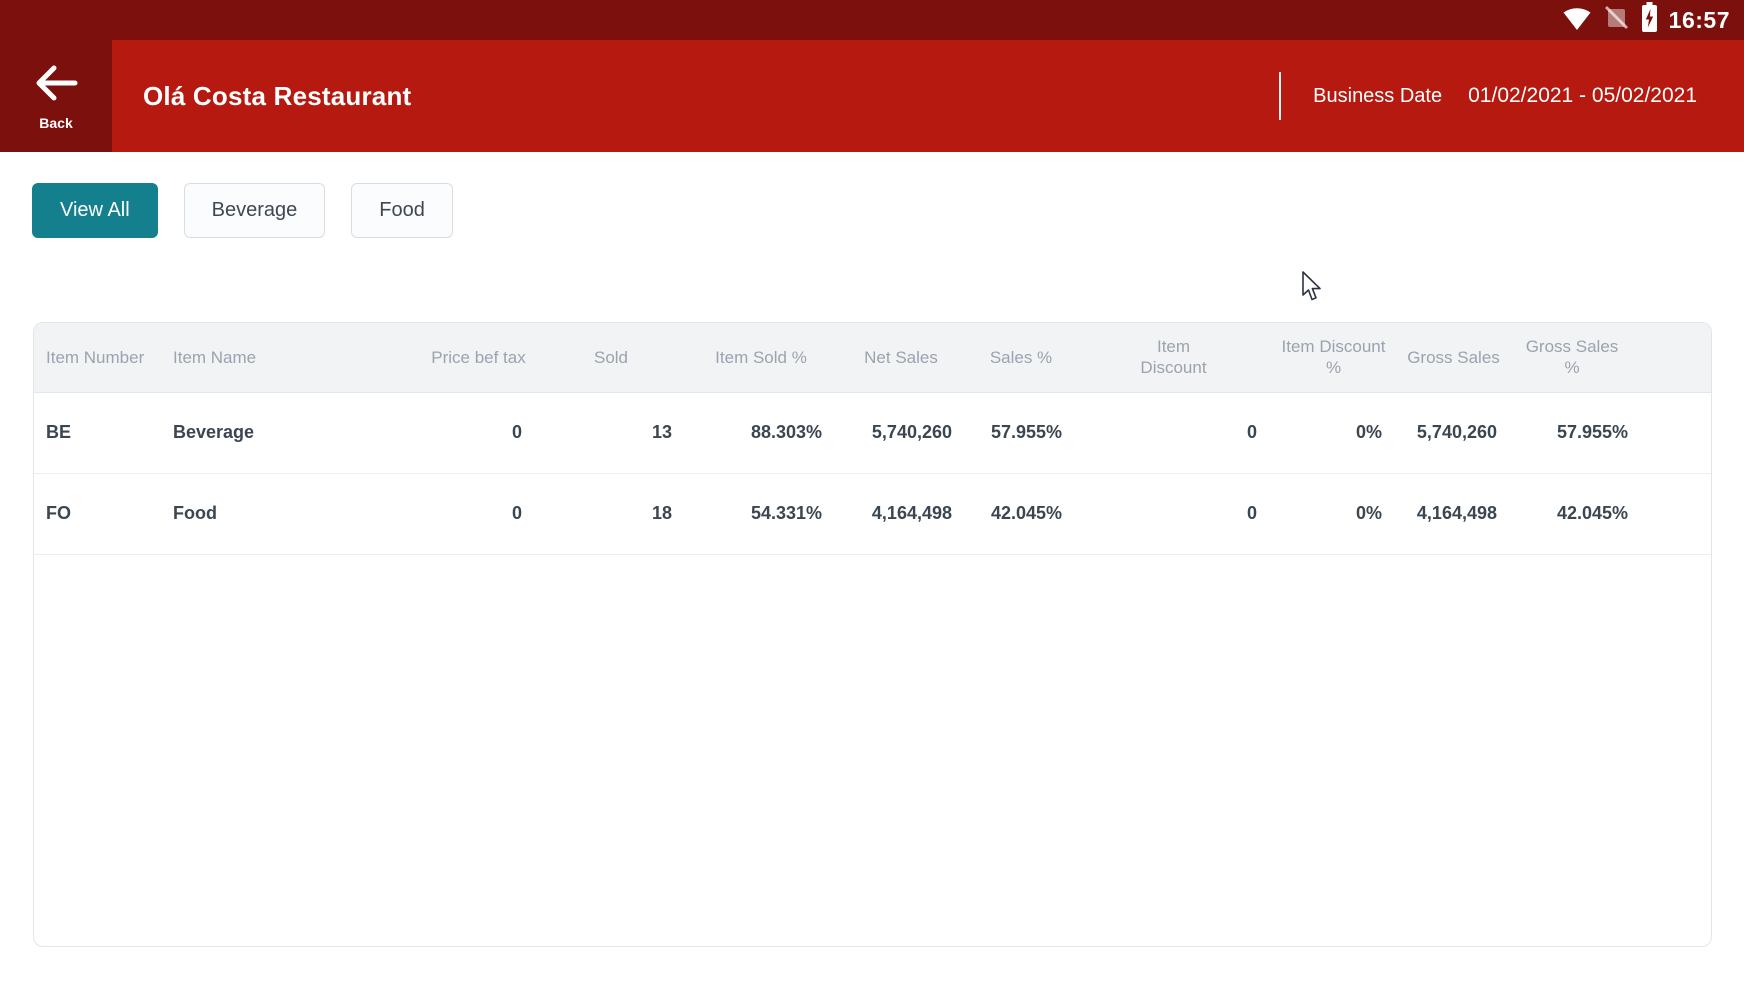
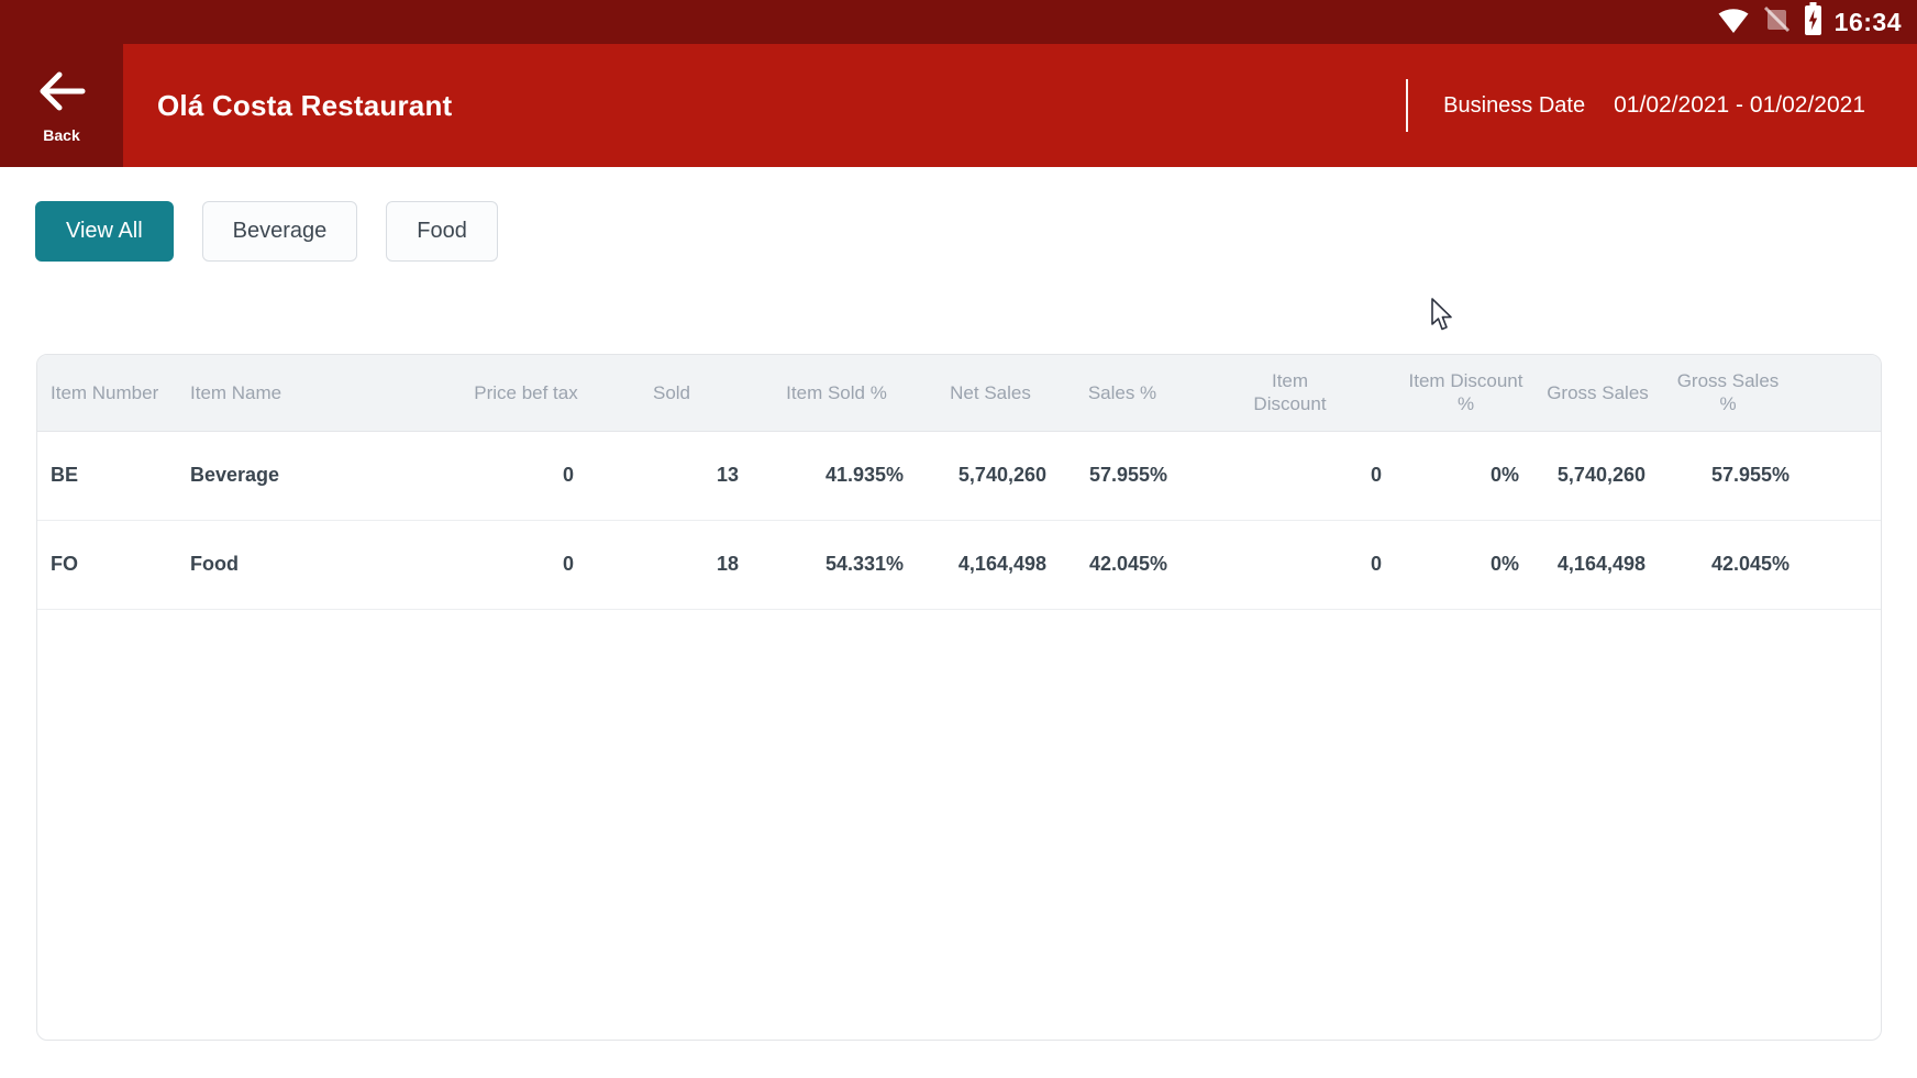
- 16:57
+ 16:34
  Back
  Olá Costa Restaurant
  Business Date
- 01/02/2021 - 05/02/2021
+ 01/02/2021 - 01/02/2021
  View All
  Beverage
  Food
  Item Number	Item Name	Price bef tax	Sold	Item Sold %	Net Sales	Sales %	Item Discount	Item Discount %	Gross Sales	Gross Sales %
- BE	Beverage	0	13	88.303%	5,740,260	57.955%	0	0%	5,740,260	57.955%
+ BE	Beverage	0	13	41.935%	5,740,260	57.955%	0	0%	5,740,260	57.955%
  FO	Food	0	18	54.331%	4,164,498	42.045%	0	0%	4,164,498	42.045%
